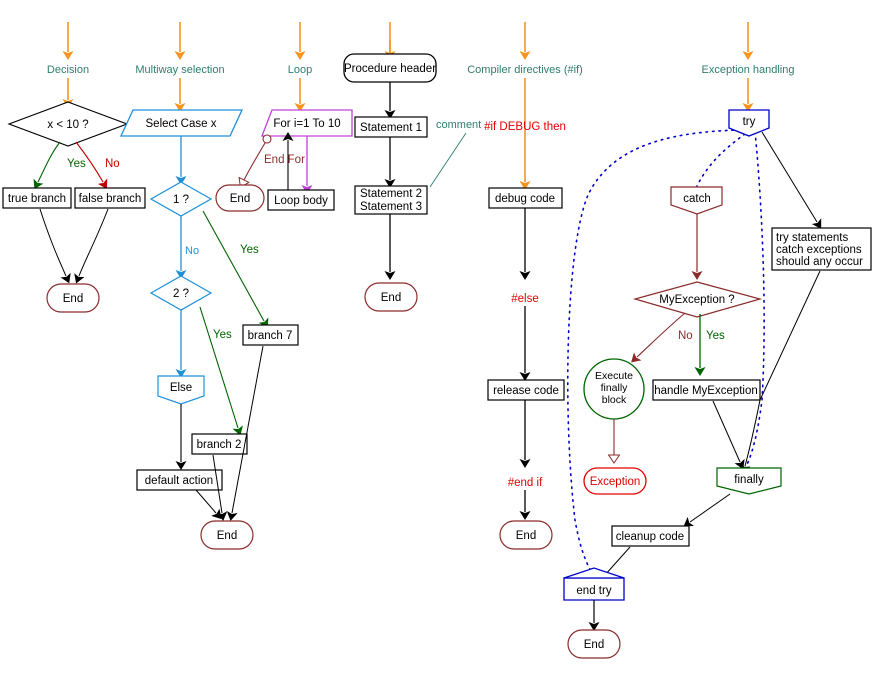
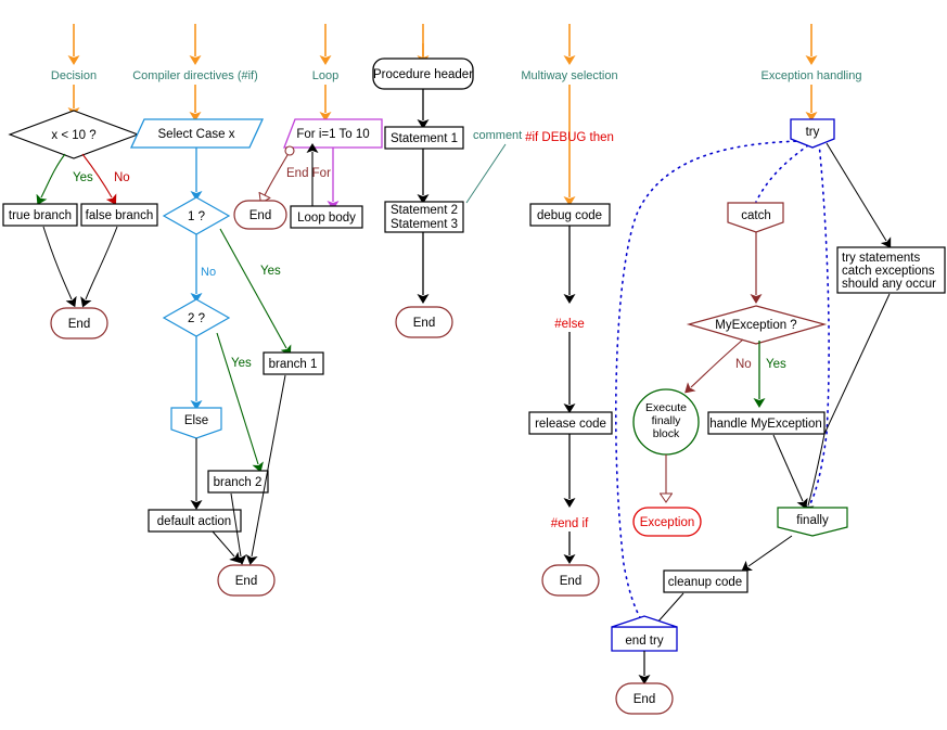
  Decision
- Multiway selection
+ Compiler directives (#if)
  Loop
- Compiler directives (#if)
+ Multiway selection
  Exception handling
  x < 10 ?
  Yes
  No
  true branch
  false branch
  End
  Select Case x
  1 ?
  No
  Yes
  2 ?
  Yes
  Else
- branch 7
+ branch 1
  branch 2
  default action
  End
  For i=1 To 10
  End For
  Loop body
  End
  Procedure header
  Statement 1
  Statement 2
  Statement 3
  comment
  End
  #if DEBUG then
  debug code
  #else
  release code
  #end if
  End
  try
  try statements
  catch exceptions
  should any occur
  catch
  MyException ?
  No
  Yes
  Execute
  finally
  block
  Exception
  handle MyException
  finally
  cleanup code
  end try
  End
